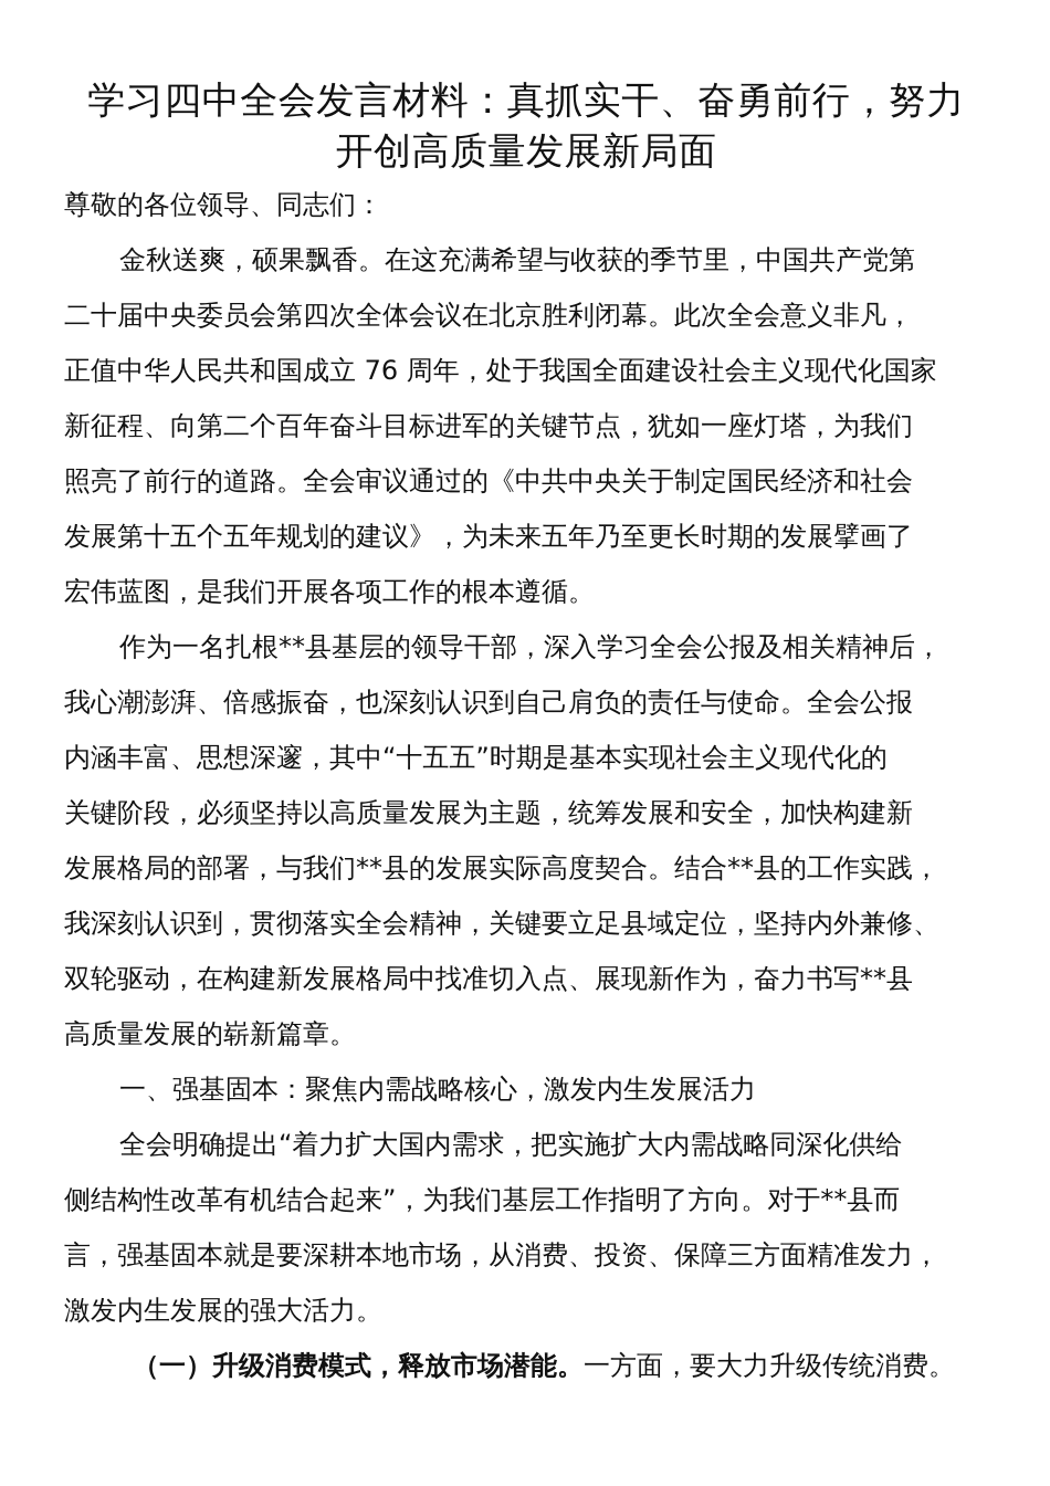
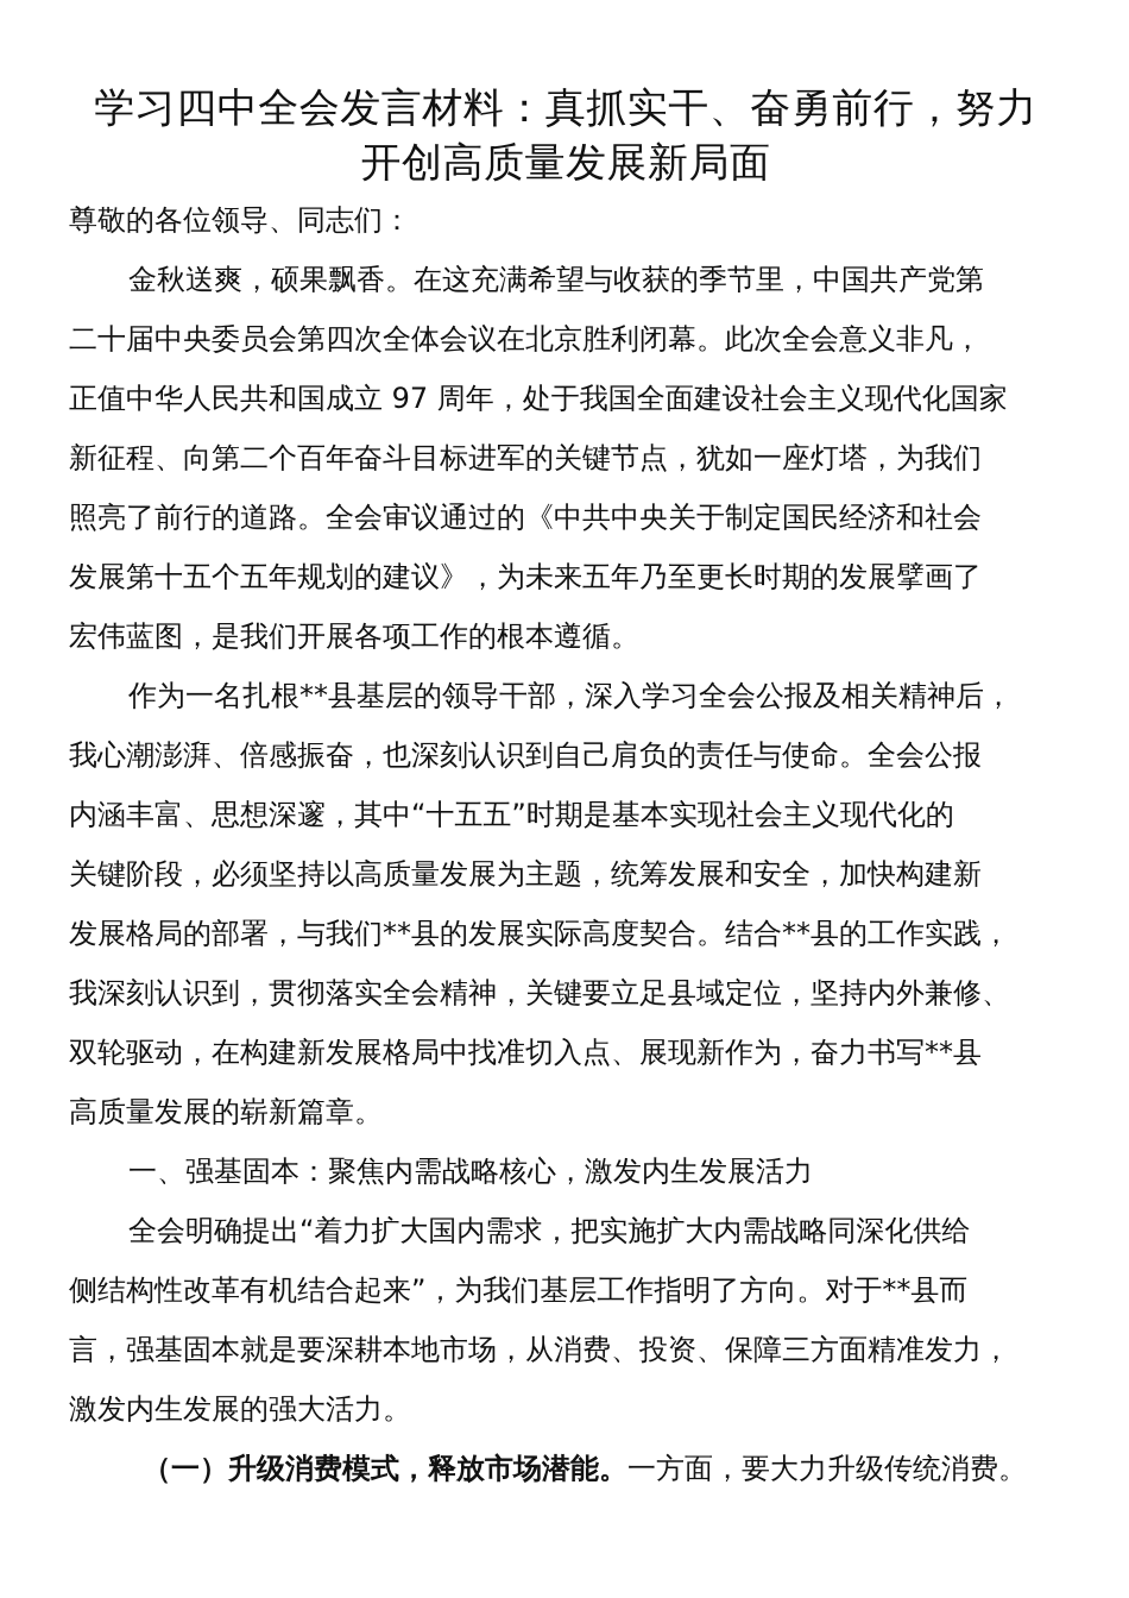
  学习四中全会发言材料：真抓实干、奋勇前行，努力
  开创高质量发展新局面
  尊敬的各位领导、同志们：
  金秋送爽，硕果飘香。在这充满希望与收获的季节里，中国共产党第
  二十届中央委员会第四次全体会议在北京胜利闭幕。此次全会意义非凡，
- 正值中华人民共和国成立 76 周年，处于我国全面建设社会主义现代化国家
+ 正值中华人民共和国成立 97 周年，处于我国全面建设社会主义现代化国家
  新征程、向第二个百年奋斗目标进军的关键节点，犹如一座灯塔，为我们
  照亮了前行的道路。全会审议通过的《中共中央关于制定国民经济和社会
  发展第十五个五年规划的建议》，为未来五年乃至更长时期的发展擘画了
  宏伟蓝图，是我们开展各项工作的根本遵循。
  作为一名扎根**县基层的领导干部，深入学习全会公报及相关精神后，
  我心潮澎湃、倍感振奋，也深刻认识到自己肩负的责任与使命。全会公报
  内涵丰富、思想深邃，其中“十五五”时期是基本实现社会主义现代化的
  关键阶段，必须坚持以高质量发展为主题，统筹发展和安全，加快构建新
  发展格局的部署，与我们**县的发展实际高度契合。结合**县的工作实践，
  我深刻认识到，贯彻落实全会精神，关键要立足县域定位，坚持内外兼修、
  双轮驱动，在构建新发展格局中找准切入点、展现新作为，奋力书写**县
  高质量发展的崭新篇章。
  一、强基固本：聚焦内需战略核心，激发内生发展活力
  全会明确提出“着力扩大国内需求，把实施扩大内需战略同深化供给
  侧结构性改革有机结合起来”，为我们基层工作指明了方向。对于**县而
  言，强基固本就是要深耕本地市场，从消费、投资、保障三方面精准发力，
  激发内生发展的强大活力。
  （一）升级消费模式，释放市场潜能。一方面，要大力升级传统消费。
